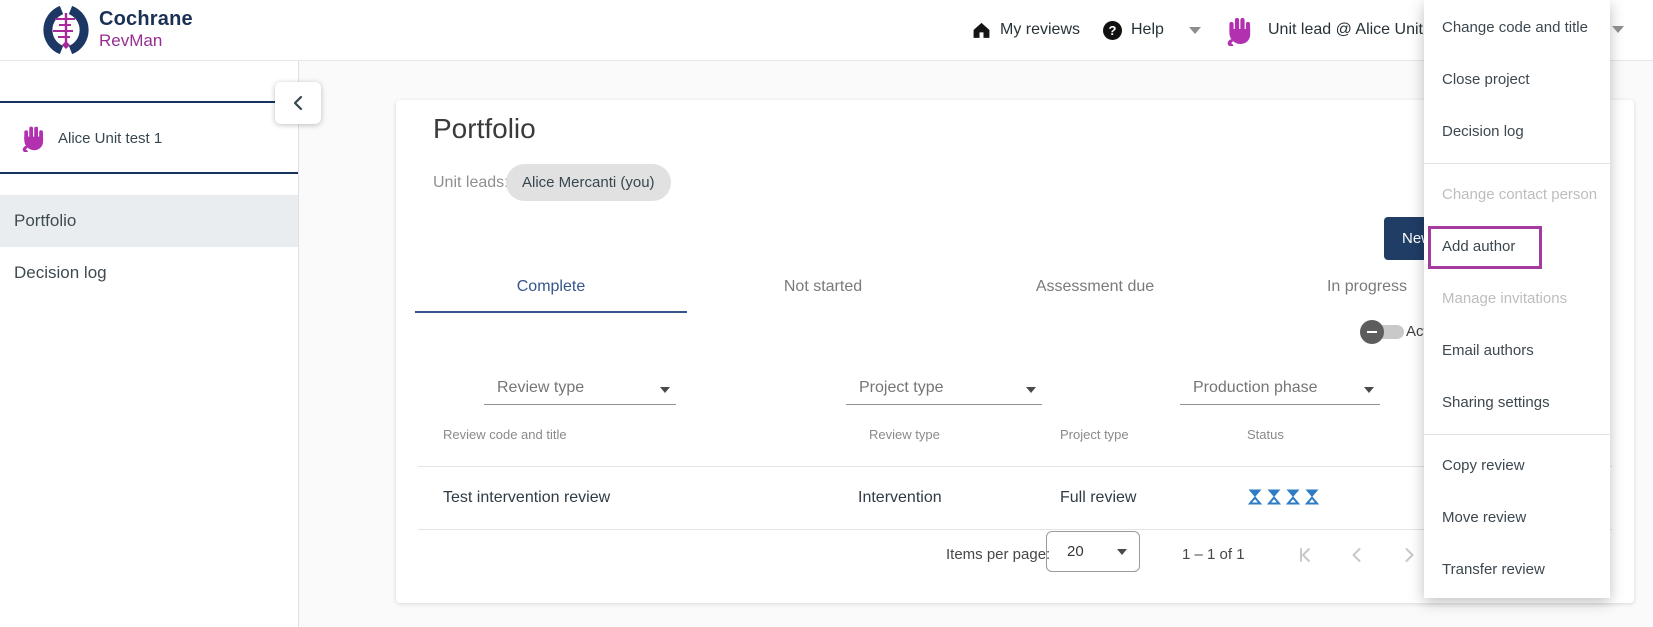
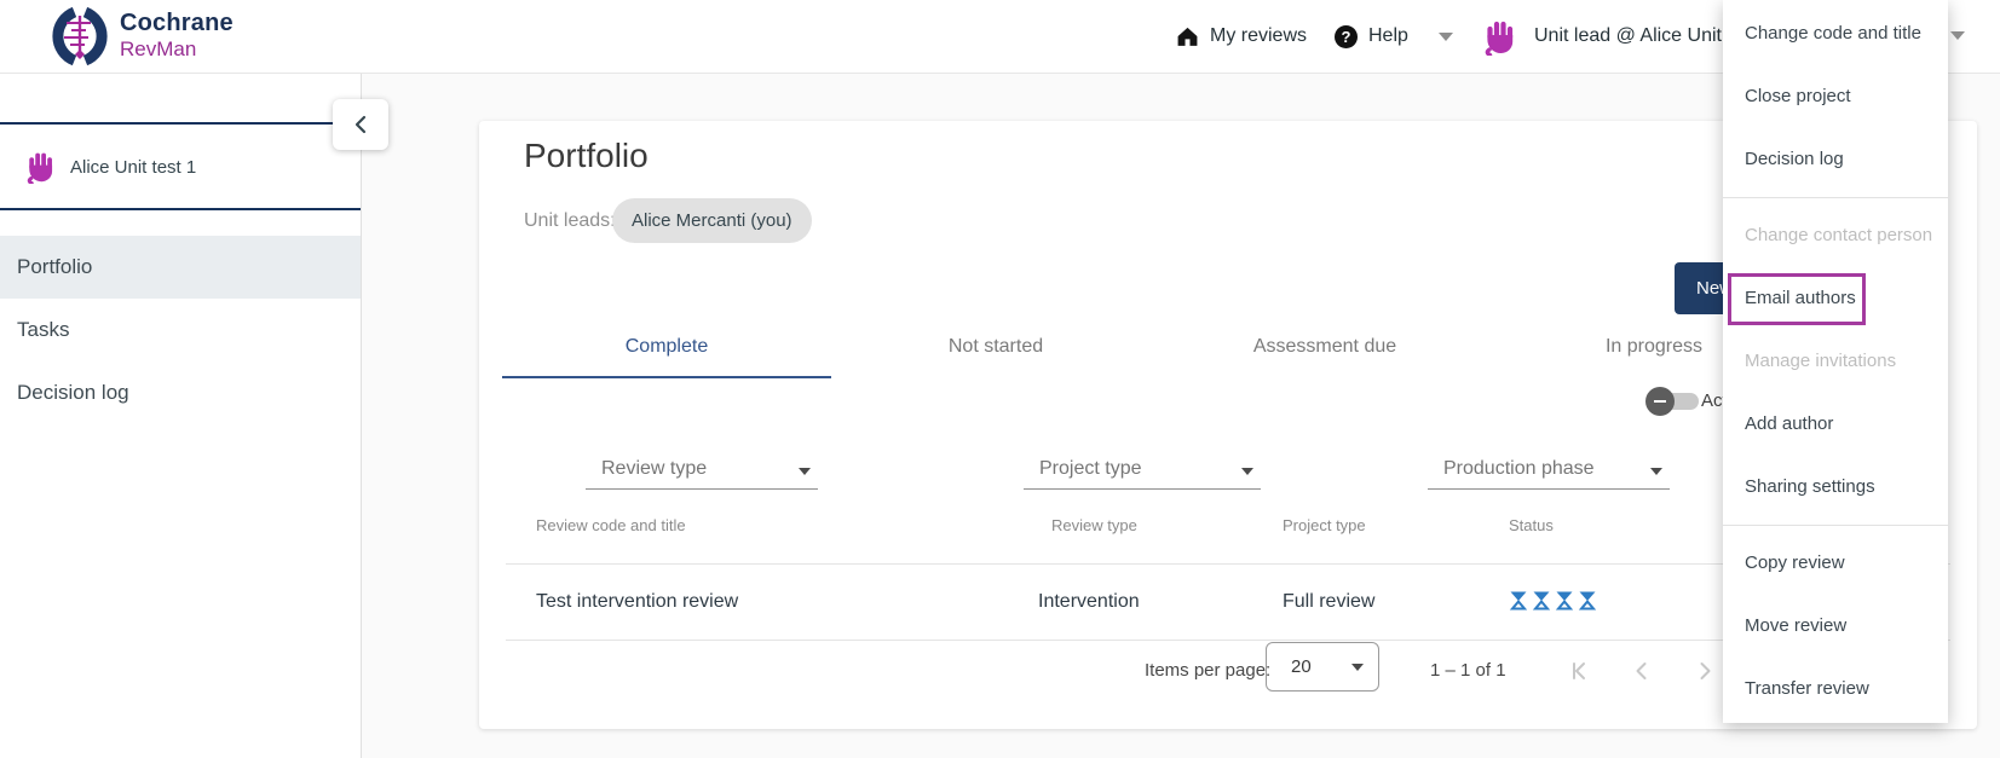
  Cochrane
  RevMan
  My reviews
  ?
  Help
  Unit lead @ Alice Unit
  Alice Unit test 1
  Portfolio
+ Tasks
  Decision log
  Portfolio
  Unit leads
  Alice Mercanti (you)
  Complete
  Not started
  Assessment due
  In progress
  Review type
  Project type
  Production phase
  Review code and title
  Review type
  Project type
  Status
  Test intervention review
  Intervention
  Full review
  Items per page:
  20
  1 – 1 of 1
  Change code and title
  Close project
  Decision log
  Change contact person
- Add author
+ Email authors
  Manage invitations
- Email authors
+ Add author
  Sharing settings
  Copy review
  Move review
  Transfer review
